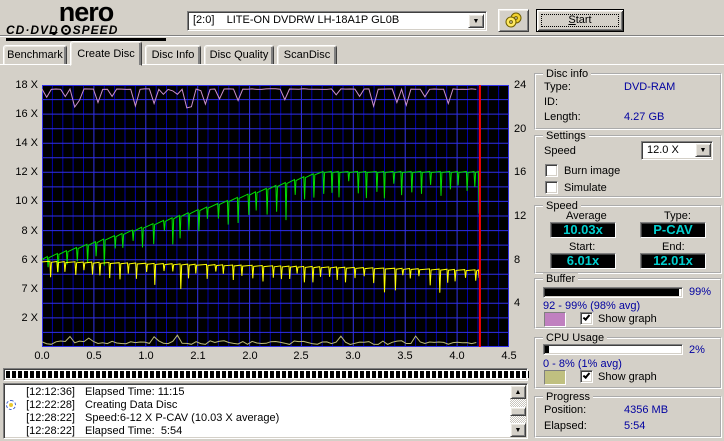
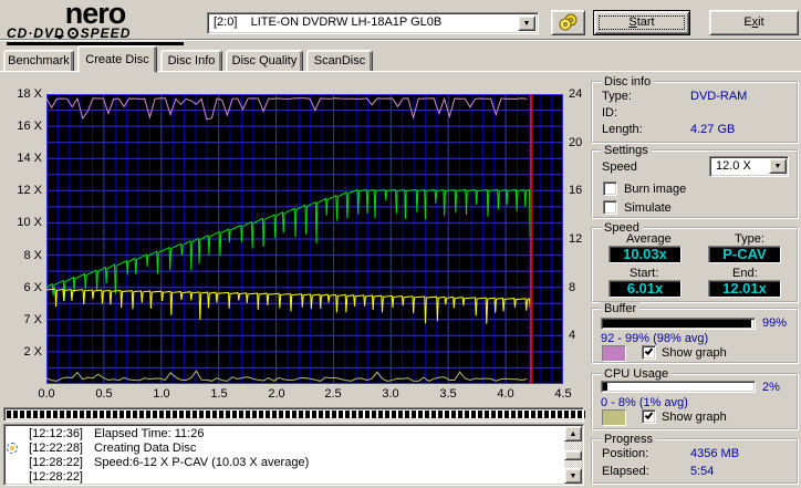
  nero
  CD·DVD
  SPEED
  [2:0] LITE-ON DVDRW LH-18A1P GL0B
  Start
+ Exit
  Benchmark
  Create Disc
  Disc Info
  Disc Quality
  ScanDisc
  18 X
  16 X
  14 X
  12 X
  10 X
  8 X
  6 X
  7 X
  2 X
  24
  20
  16
  12
  8
  4
  0.0
  0.5
  1.0
- 2.1
+ 1.5
  2.0
  2.5
  3.0
  3.5
  4.0
  4.5
  Disc info
  Type:
  DVD-RAM
  ID:
  Length:
  4.27 GB
  Settings
  Speed
  12.0 X
  Burn image
  Simulate
  Speed
  Average
  Type:
  10.03x
  P-CAV
  Start:
  End:
  6.01x
  12.01x
  Buffer
  99%
  92 - 99% (98% avg)
  Show graph
  CPU Usage
  2%
  0 - 8% (1% avg)
  Show graph
  Progress
  Position:
  4356 MB
  Elapsed:
  5:54
  [12:12:36]
- Elapsed Time: 11:15
+ Elapsed Time: 11:26
  [12:22:28]
  Creating Data Disc
  [12:28:22]
  Speed:6-12 X P-CAV (10.03 X average)
  [12:28:22]
- Elapsed Time: 5:54
